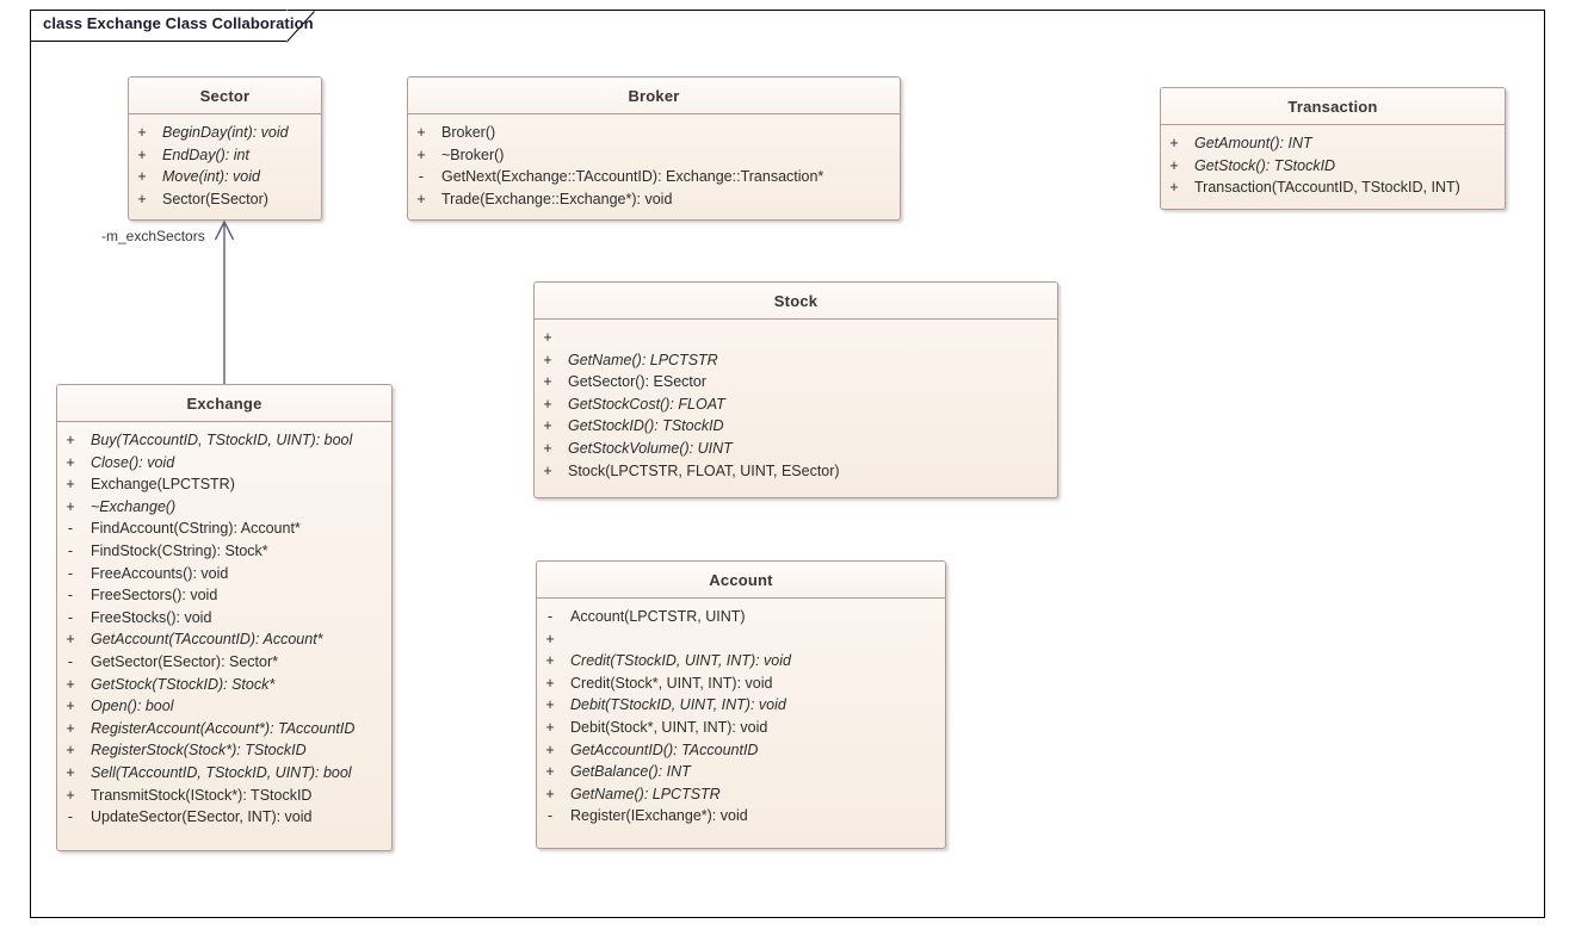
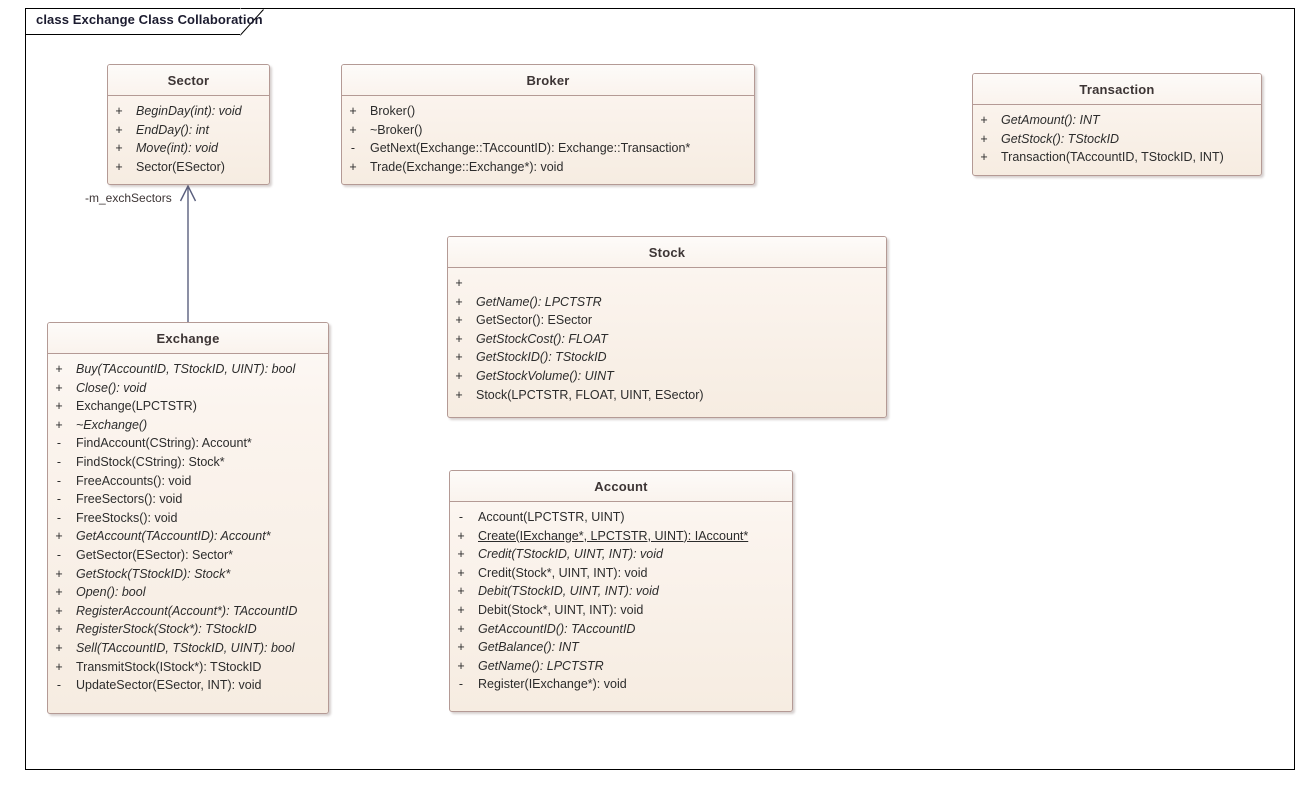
  class Exchange Class Collaboration
  -m_exchSectors
  Sector
  +
  BeginDay(int): void
  +
  EndDay(): int
  +
  Move(int): void
  +
  Sector(ESector)
  Broker
  +
  Broker()
  +
  ~Broker()
  -
  GetNext(Exchange::TAccountID): Exchange::Transaction*
  +
  Trade(Exchange::Exchange*): void
  Transaction
  +
  GetAmount(): INT
  +
  GetStock(): TStockID
  +
  Transaction(TAccountID, TStockID, INT)
  Stock
  +
  +
  GetName(): LPCTSTR
  +
  GetSector(): ESector
  +
  GetStockCost(): FLOAT
  +
  GetStockID(): TStockID
  +
  GetStockVolume(): UINT
  +
  Stock(LPCTSTR, FLOAT, UINT, ESector)
  Account
  -
  Account(LPCTSTR, UINT)
  +
+ Create(IExchange*, LPCTSTR, UINT): IAccount*
  +
  Credit(TStockID, UINT, INT): void
  +
  Credit(Stock*, UINT, INT): void
  +
  Debit(TStockID, UINT, INT): void
  +
  Debit(Stock*, UINT, INT): void
  +
  GetAccountID(): TAccountID
  +
  GetBalance(): INT
  +
  GetName(): LPCTSTR
  -
  Register(IExchange*): void
  Exchange
  +
  Buy(TAccountID, TStockID, UINT): bool
  +
  Close(): void
  +
  Exchange(LPCTSTR)
  +
  ~Exchange()
  -
  FindAccount(CString): Account*
  -
  FindStock(CString): Stock*
  -
  FreeAccounts(): void
  -
  FreeSectors(): void
  -
  FreeStocks(): void
  +
  GetAccount(TAccountID): Account*
  -
  GetSector(ESector): Sector*
  +
  GetStock(TStockID): Stock*
  +
  Open(): bool
  +
  RegisterAccount(Account*): TAccountID
  +
  RegisterStock(Stock*): TStockID
  +
  Sell(TAccountID, TStockID, UINT): bool
  +
  TransmitStock(IStock*): TStockID
  -
  UpdateSector(ESector, INT): void
